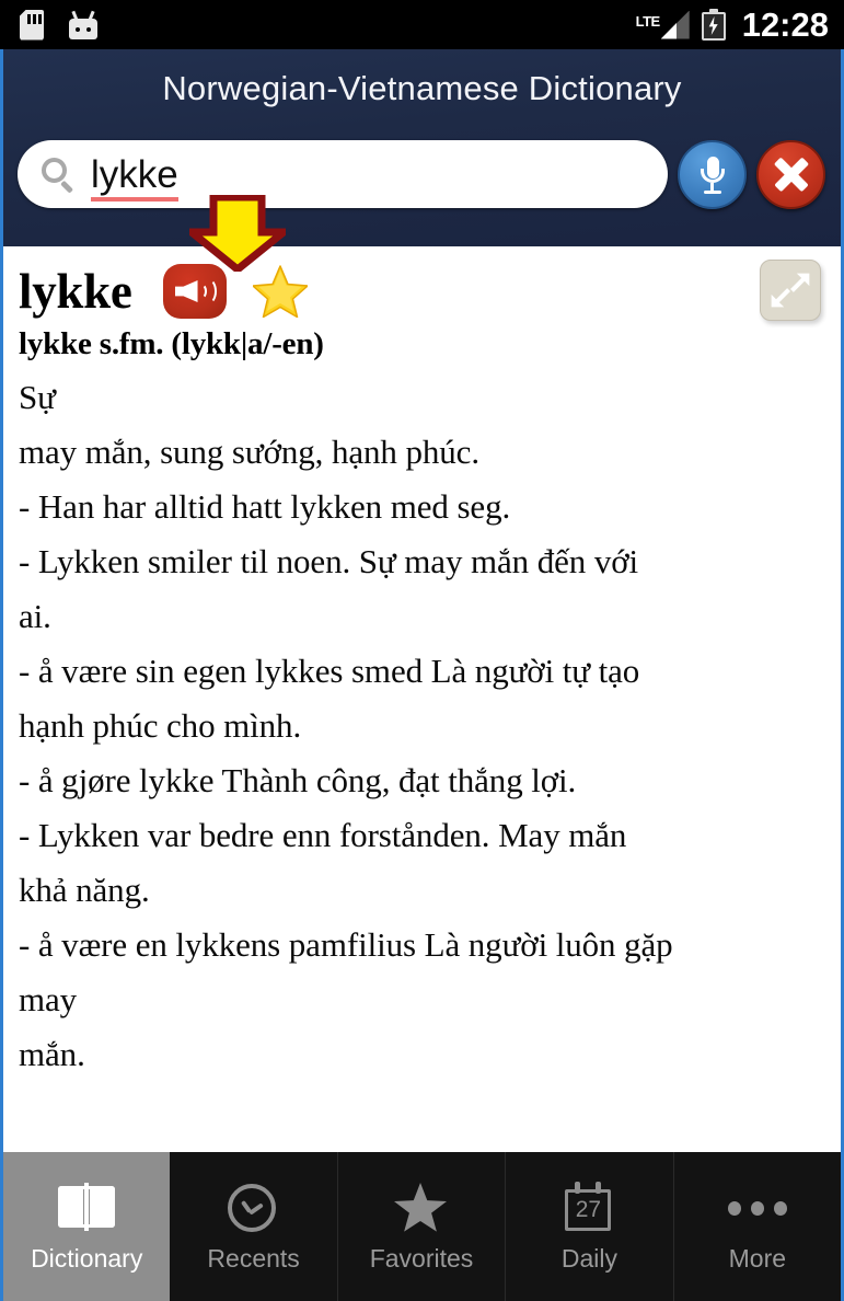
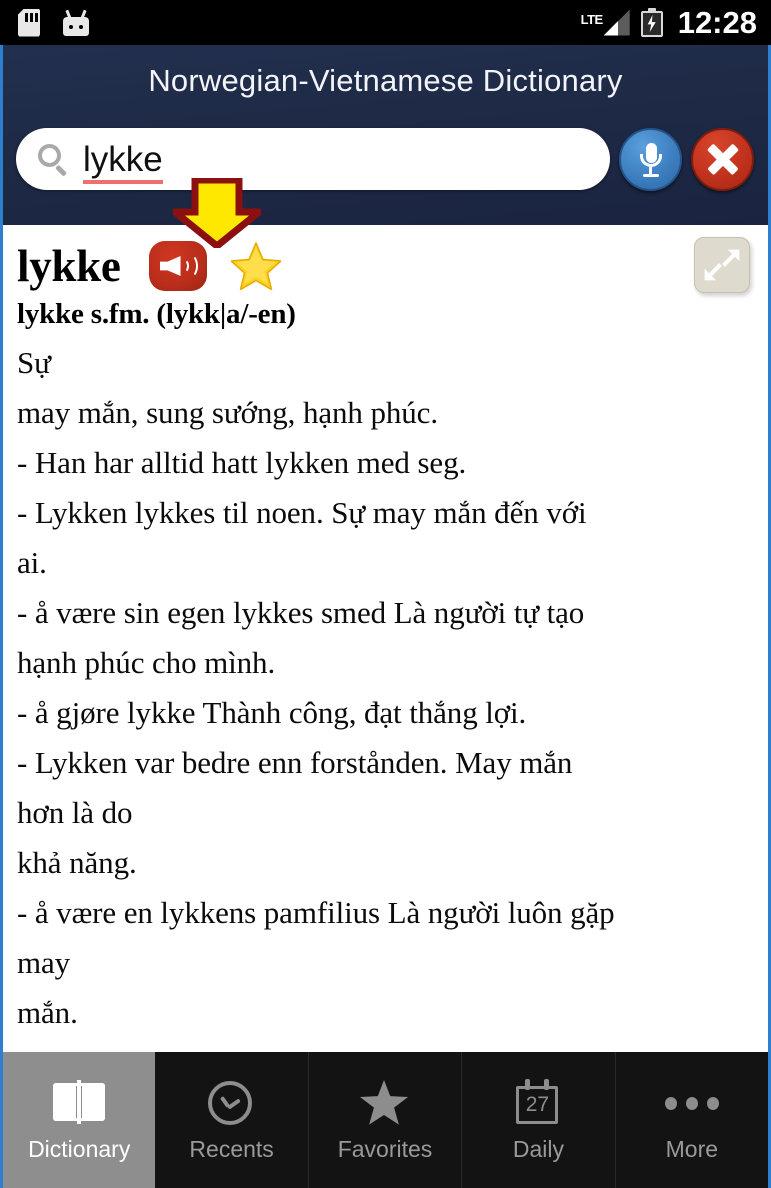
  LTE
  12:28
  Norwegian-Vietnamese Dictionary
  lykke
  lykke
  lykke s.fm. (lykk|a/-en)
  Sự
  may mắn, sung sướng, hạnh phúc.
  - Han har alltid hatt lykken med seg.
- - Lykken smiler til noen. Sự may mắn đến với
+ - Lykken lykkes til noen. Sự may mắn đến với
  ai.
  - å være sin egen lykkes smed Là người tự tạo
  hạnh phúc cho mình.
  - å gjøre lykke Thành công, đạt thắng lợi.
  - Lykken var bedre enn forstånden. May mắn
+ hơn là do
  khả năng.
  - å være en lykkens pamfilius Là người luôn gặp
  may
  mắn.
  Dictionary
  Recents
  Favorites
  27
  Daily
  More
